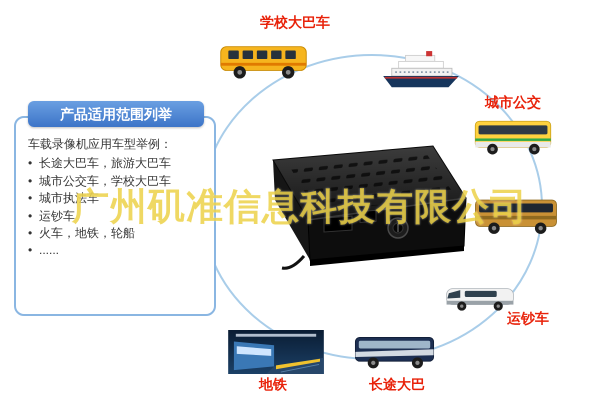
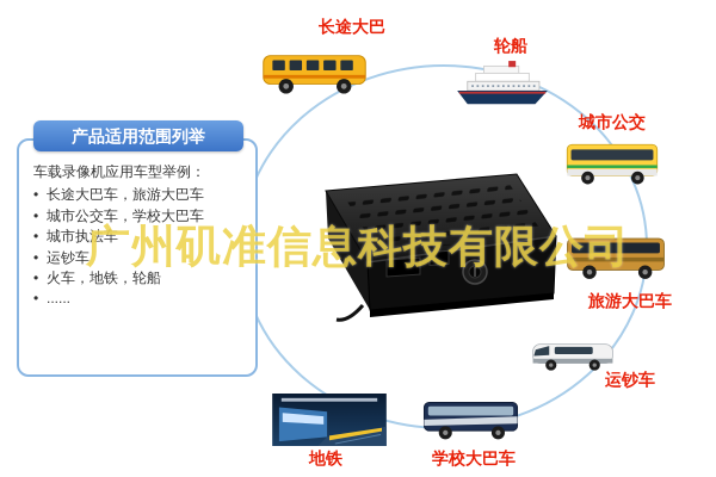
  产品适用范围列举
  车载录像机应用车型举例：
  长途大巴车，旅游大巴车
  城市公交车，学校大巴车
  城市执法车
  运钞车
  火车，地铁，轮船
  ......
- 学校大巴车
+ 长途大巴
+ 轮船
  城市公交
+ 旅游大巴车
  运钞车
- 长途大巴
+ 学校大巴车
  地铁
  广州矶准信息科技有限公司
